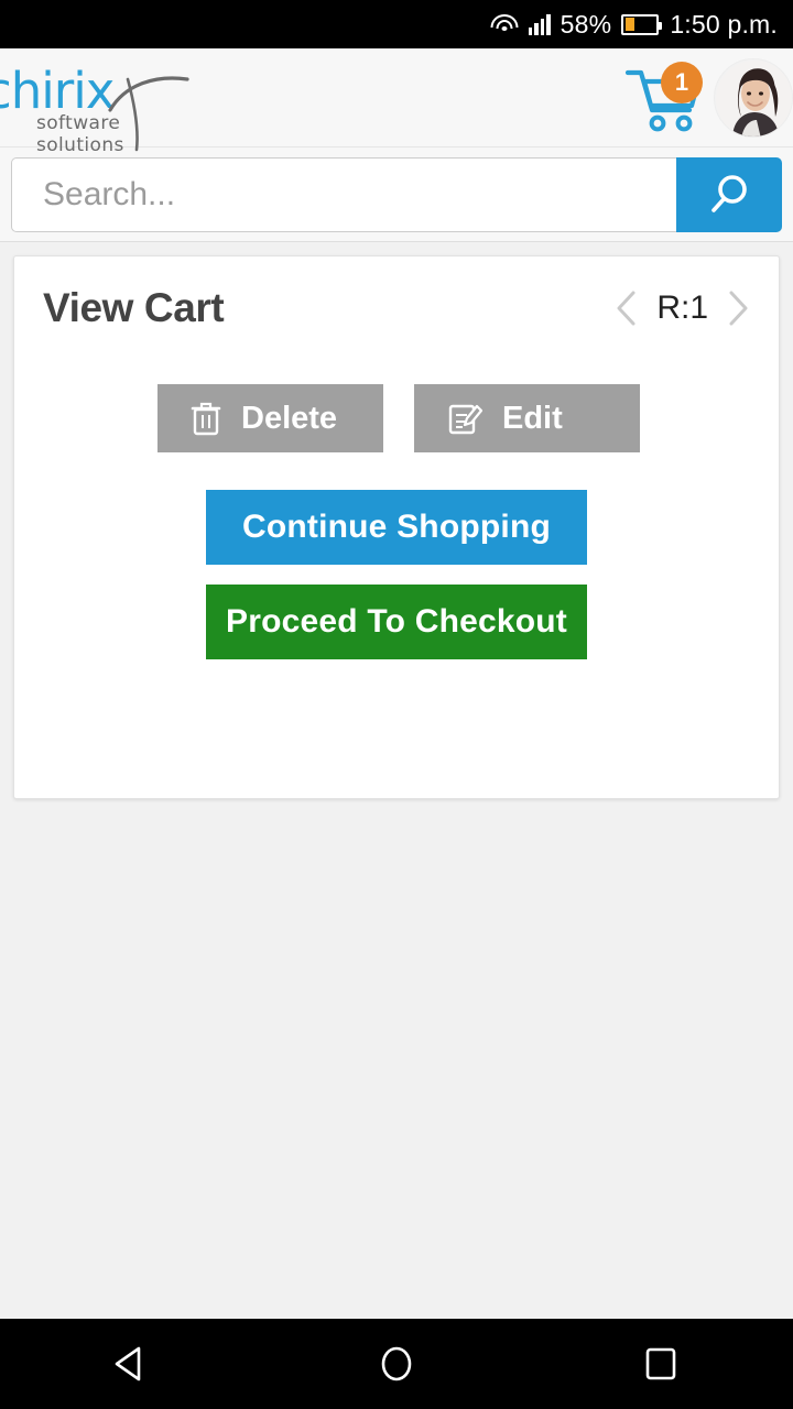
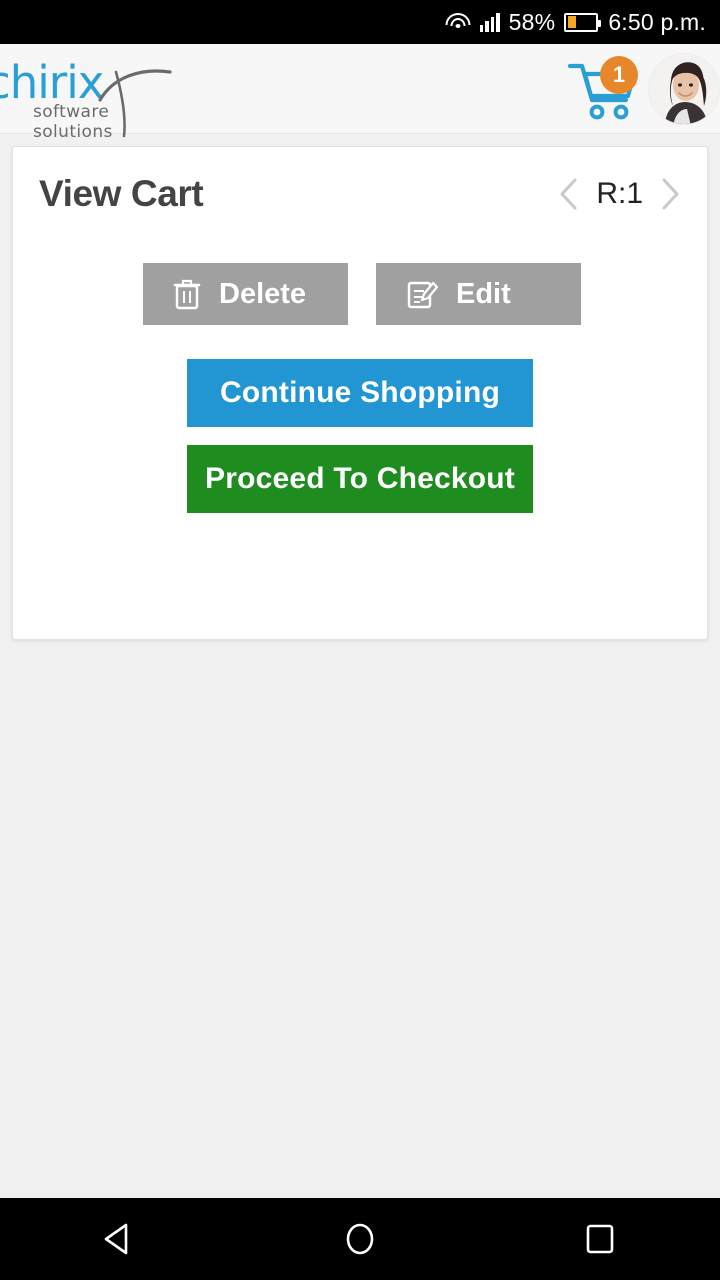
  58%
- 1:50 p.m.
+ 6:50 p.m.
  hirix
  software solutions
  1
- Search...
  View Cart
  R:1
  Delete
  Edit
  Continue Shopping
  Proceed To Checkout
